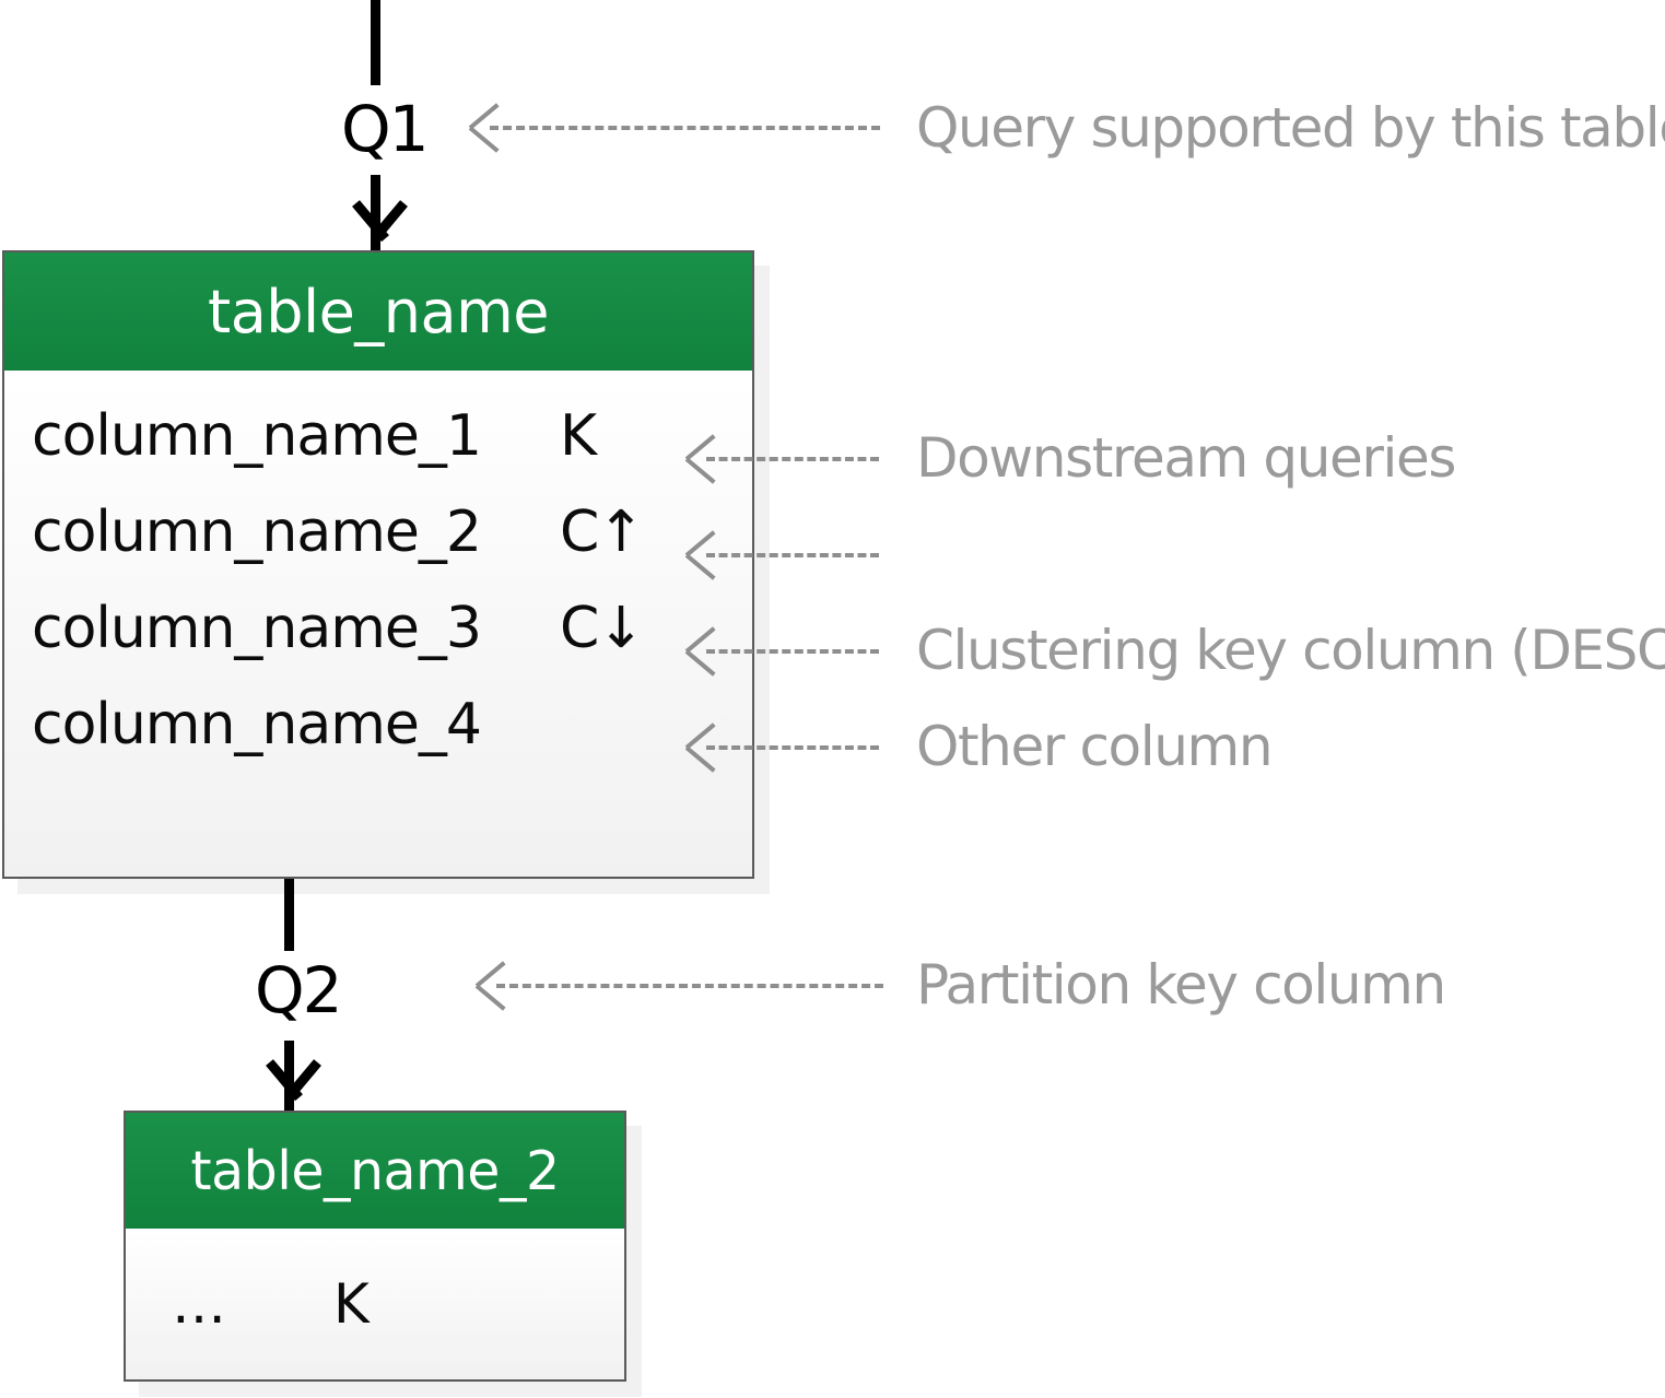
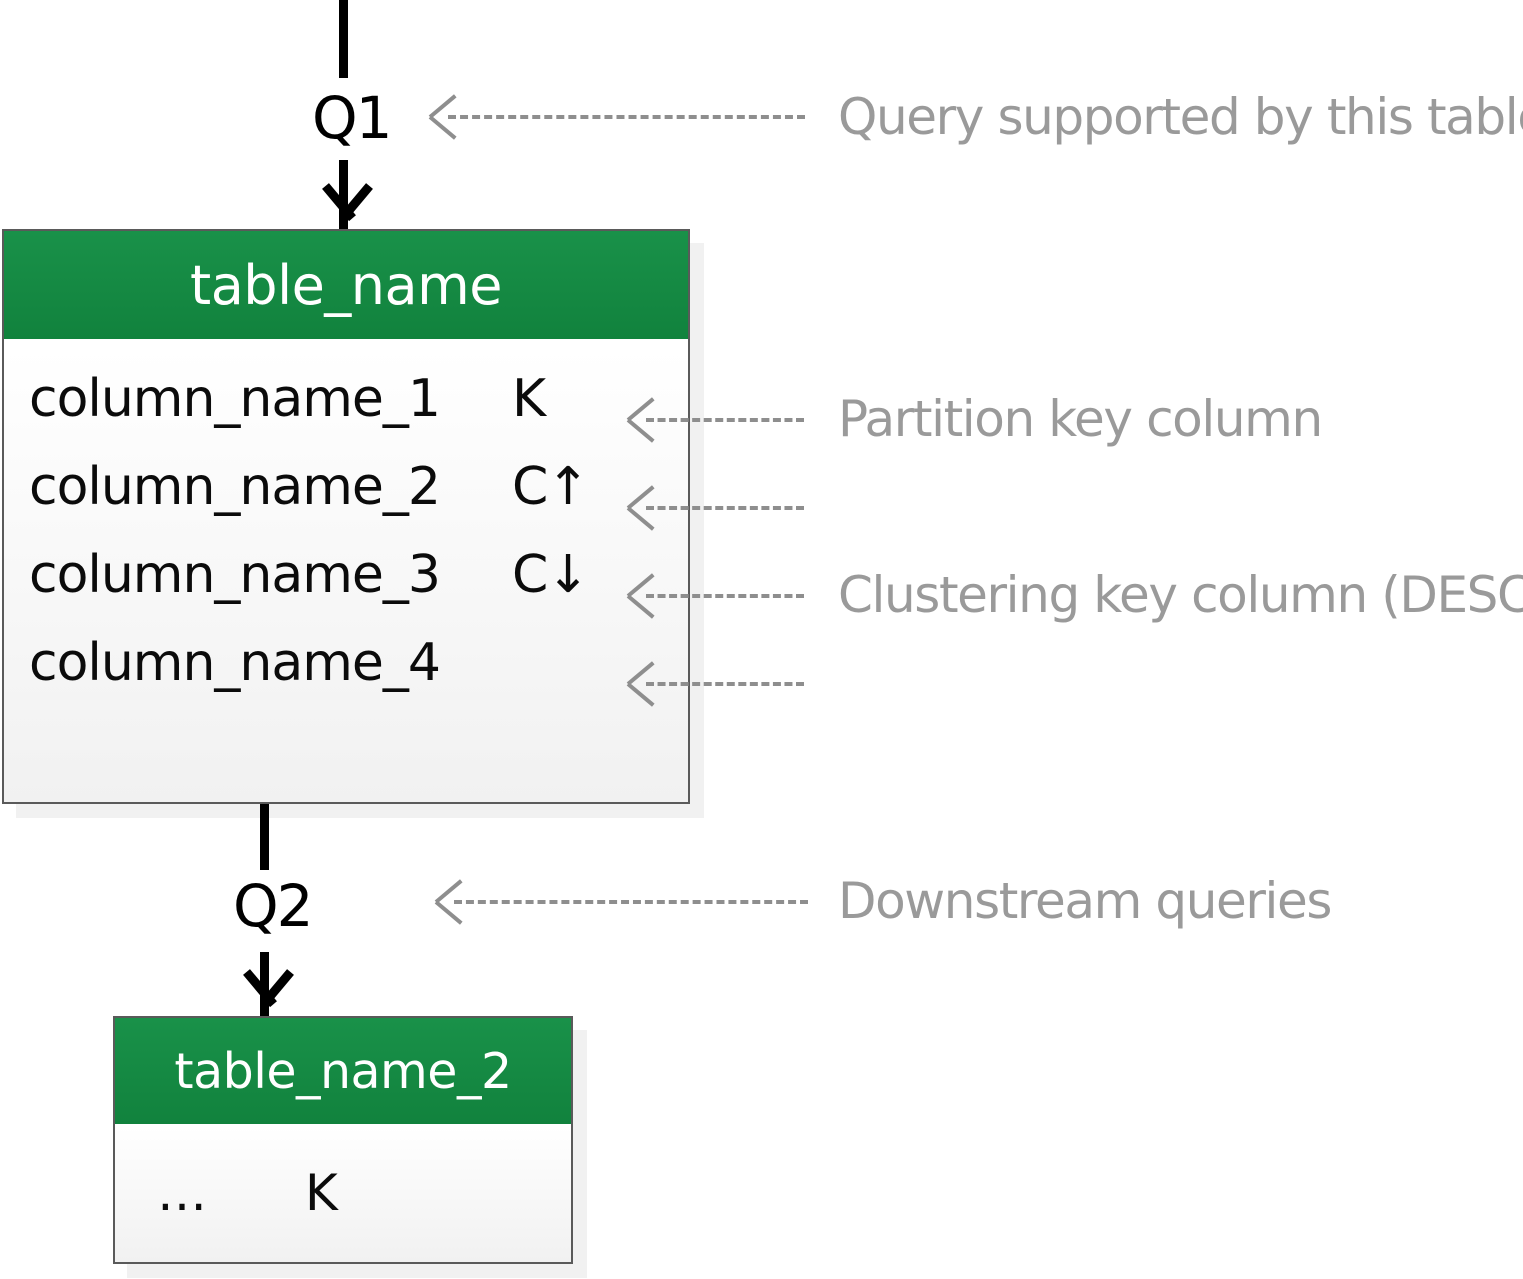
  Q1
  Query supported by this tabl
  table_name
  column_name_1
  K
  column_name_2
  C↑
  column_name_3
  C↓
  column_name_4
- Downstream queries
+ Partition key column
  Clustering key column (DESC
- Other column
  Q2
- Partition key column
+ Downstream queries
  table_name_2
  …
  K
